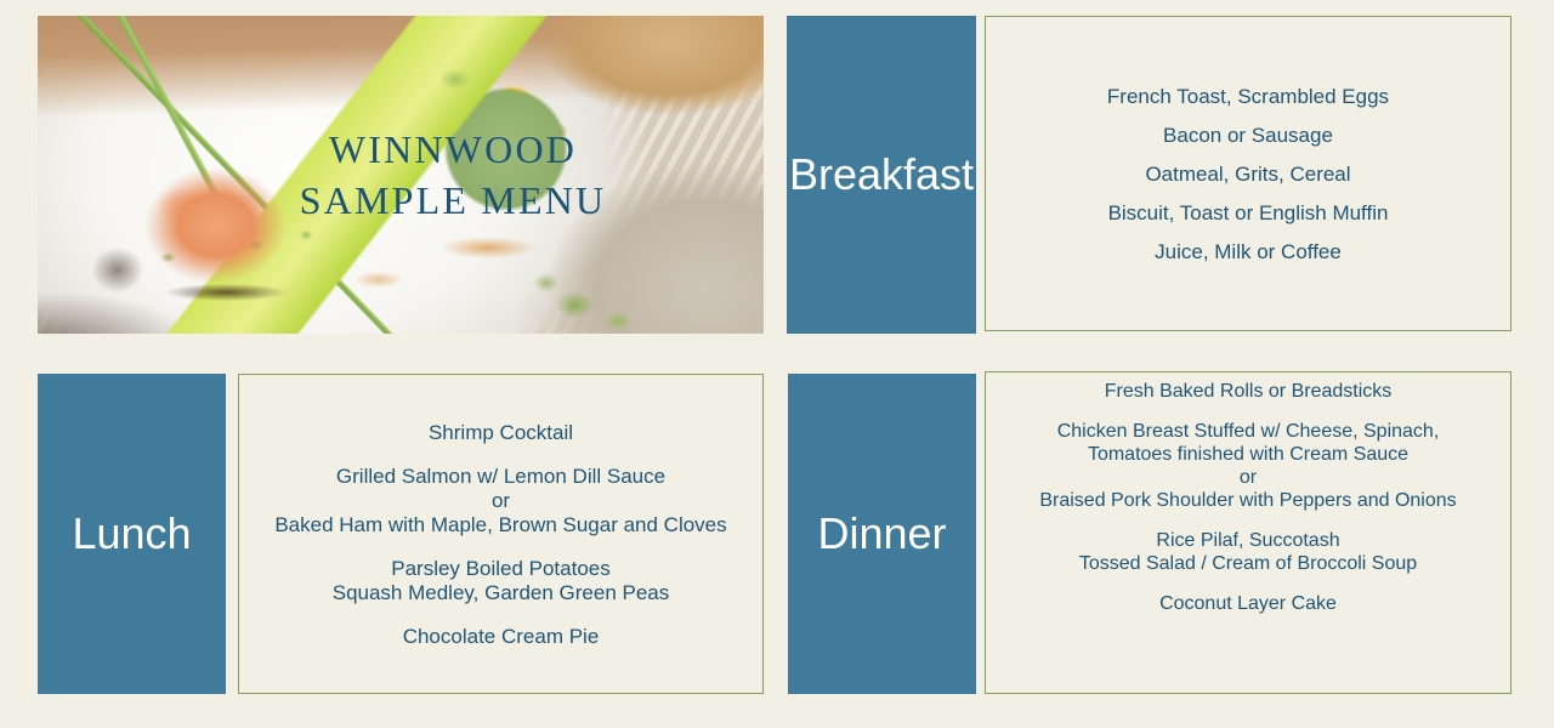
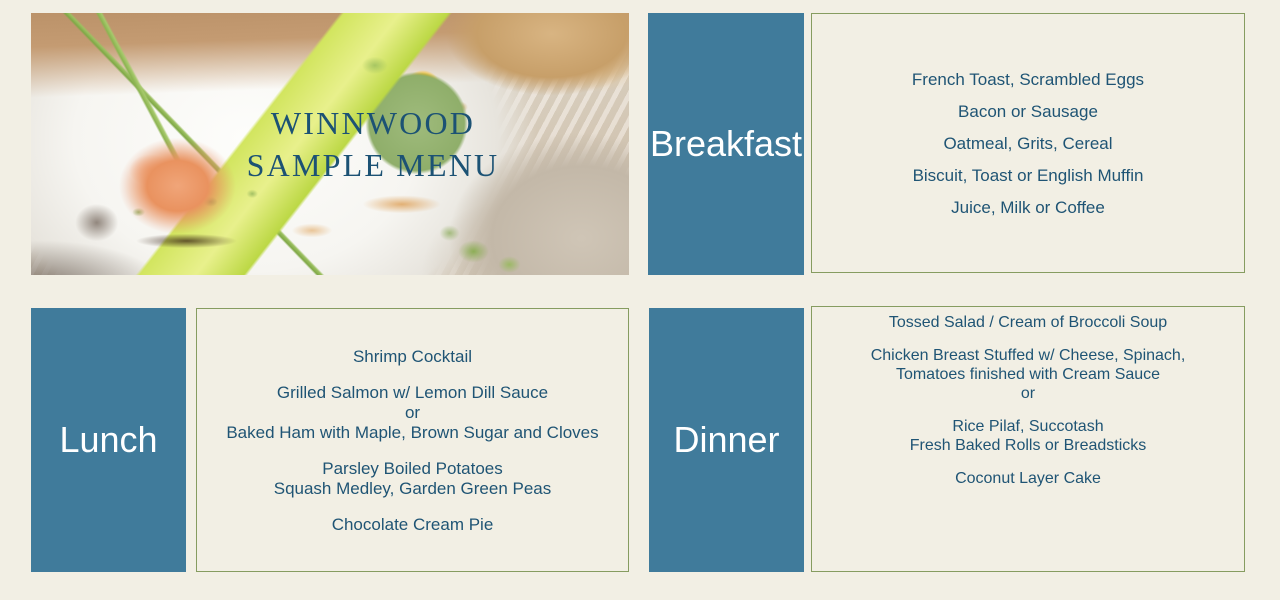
  WINNWOOD
  SAMPLE MENU
  Breakfast
  French Toast, Scrambled Eggs
  Bacon or Sausage
  Oatmeal, Grits, Cereal
  Biscuit, Toast or English Muffin
  Juice, Milk or Coffee
  Lunch
  Shrimp Cocktail
  Grilled Salmon w/ Lemon Dill Sauce
  or
  Baked Ham with Maple, Brown Sugar and Cloves
  Parsley Boiled Potatoes
  Squash Medley, Garden Green Peas
  Chocolate Cream Pie
  Dinner
- Fresh Baked Rolls or Breadsticks
+ Tossed Salad / Cream of Broccoli Soup
  Chicken Breast Stuffed w/ Cheese, Spinach,
  Tomatoes finished with Cream Sauce
  or
- Braised Pork Shoulder with Peppers and Onions
  Rice Pilaf, Succotash
- Tossed Salad / Cream of Broccoli Soup
+ Fresh Baked Rolls or Breadsticks
  Coconut Layer Cake
